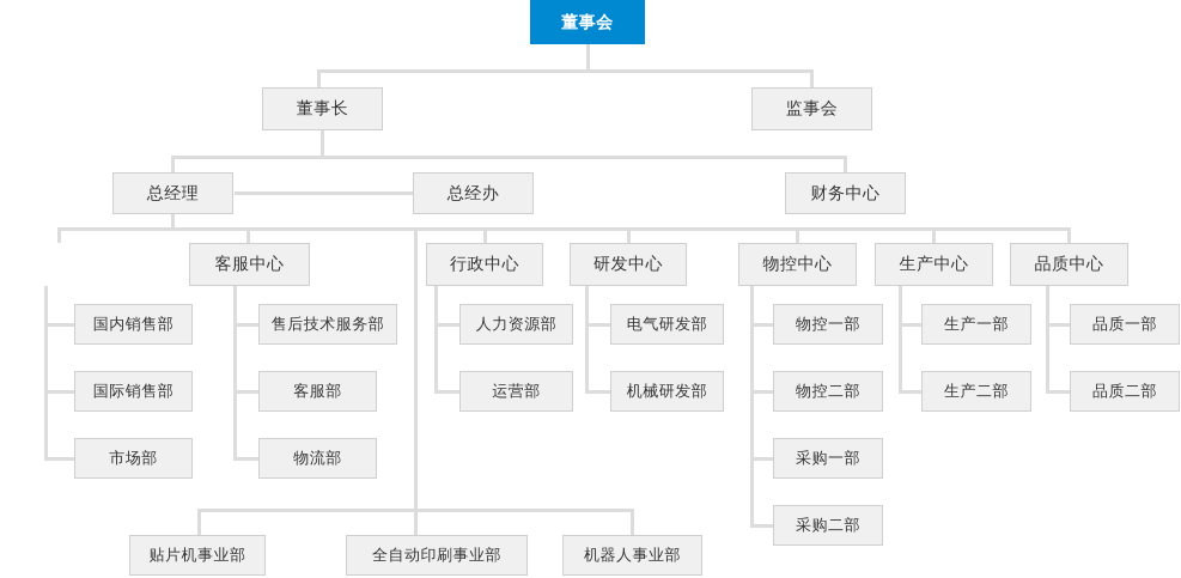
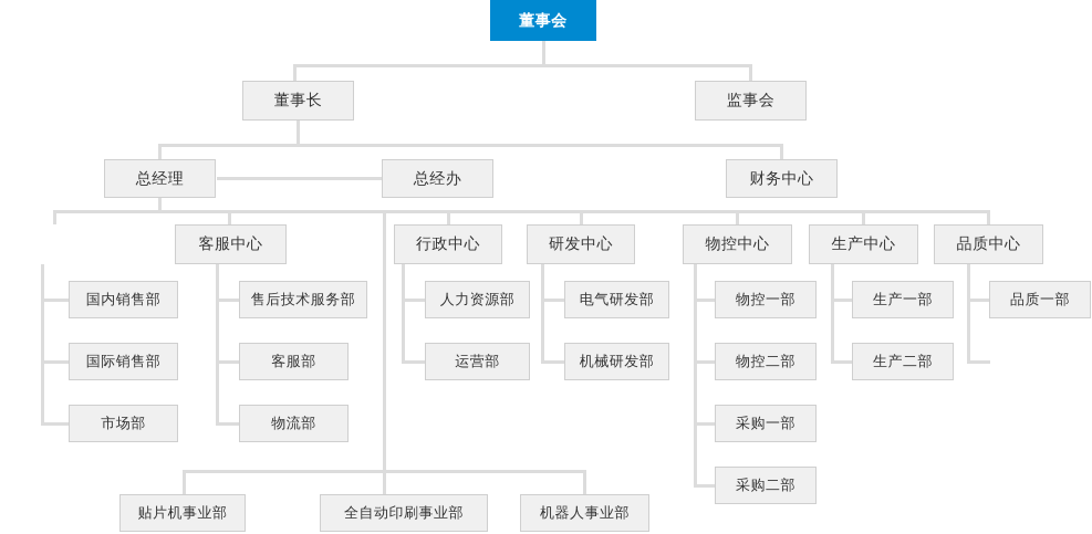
  董事会
  董事长
  监事会
  总经理
  总经办
  财务中心
  客服中心
  行政中心
  研发中心
  物控中心
  生产中心
  品质中心
  国内销售部
  国际销售部
  市场部
  售后技术服务部
  客服部
  物流部
  人力资源部
  运营部
  电气研发部
  机械研发部
  物控一部
  物控二部
  采购一部
  采购二部
  生产一部
  生产二部
  品质一部
- 品质二部
  贴片机事业部
  全自动印刷事业部
  机器人事业部
